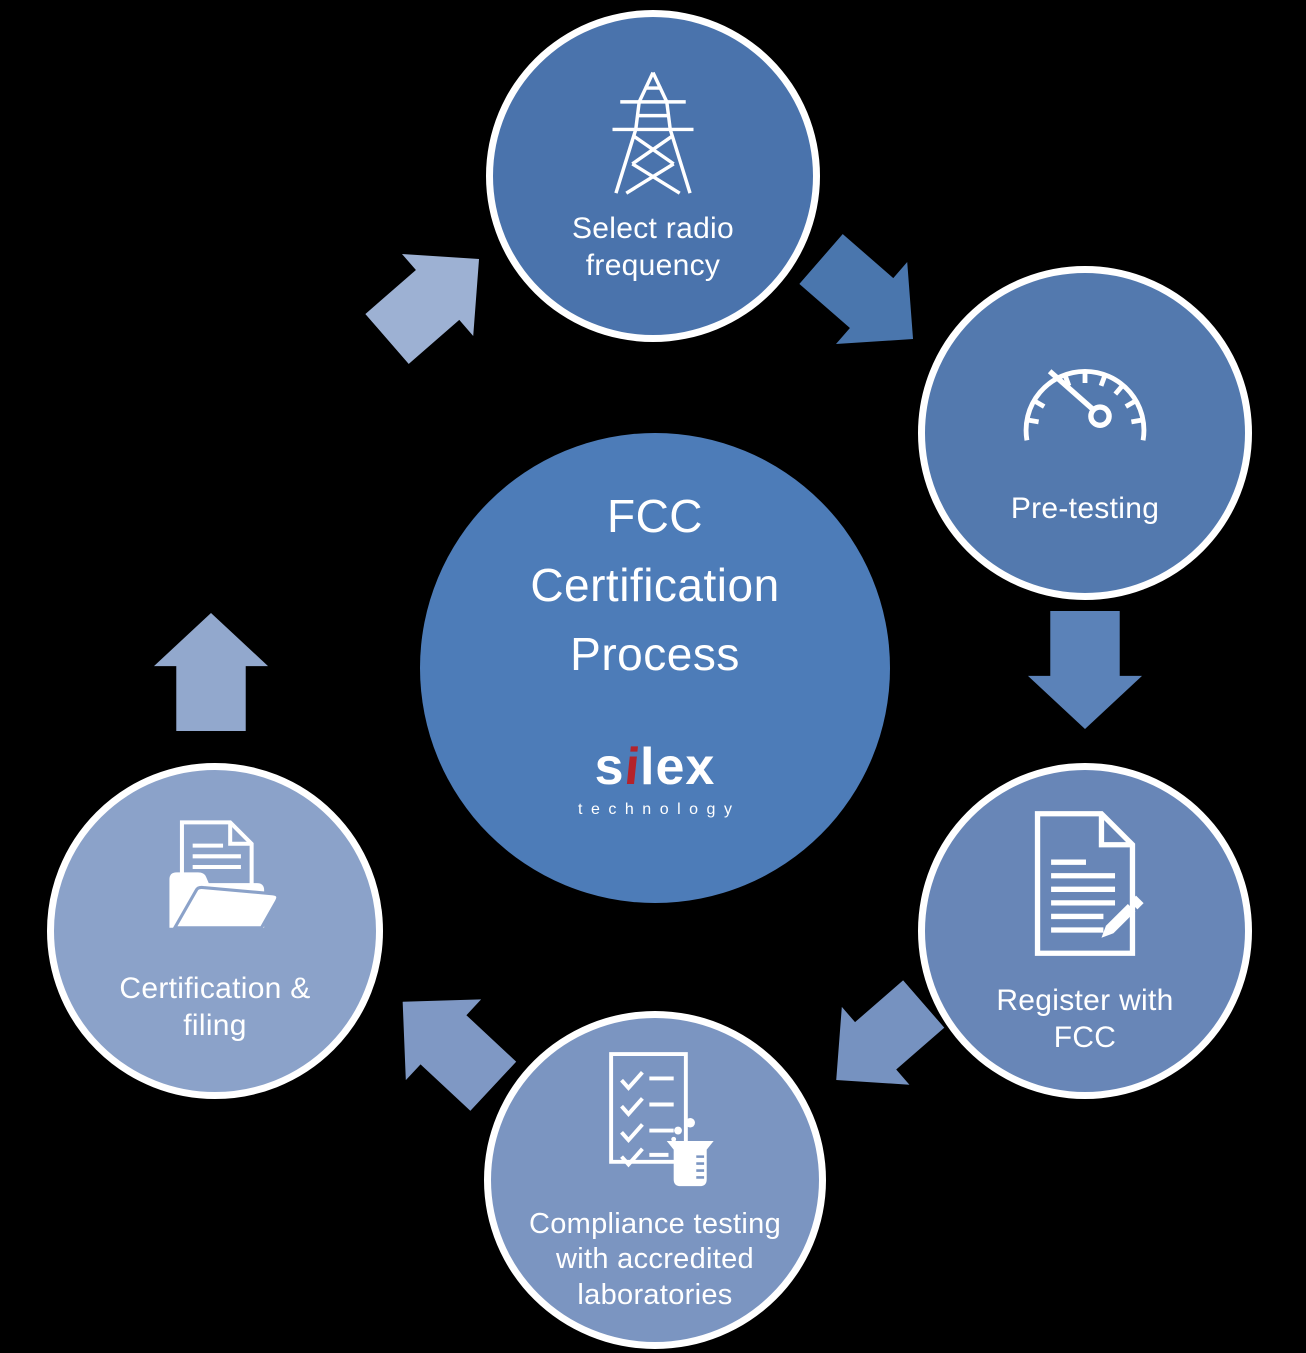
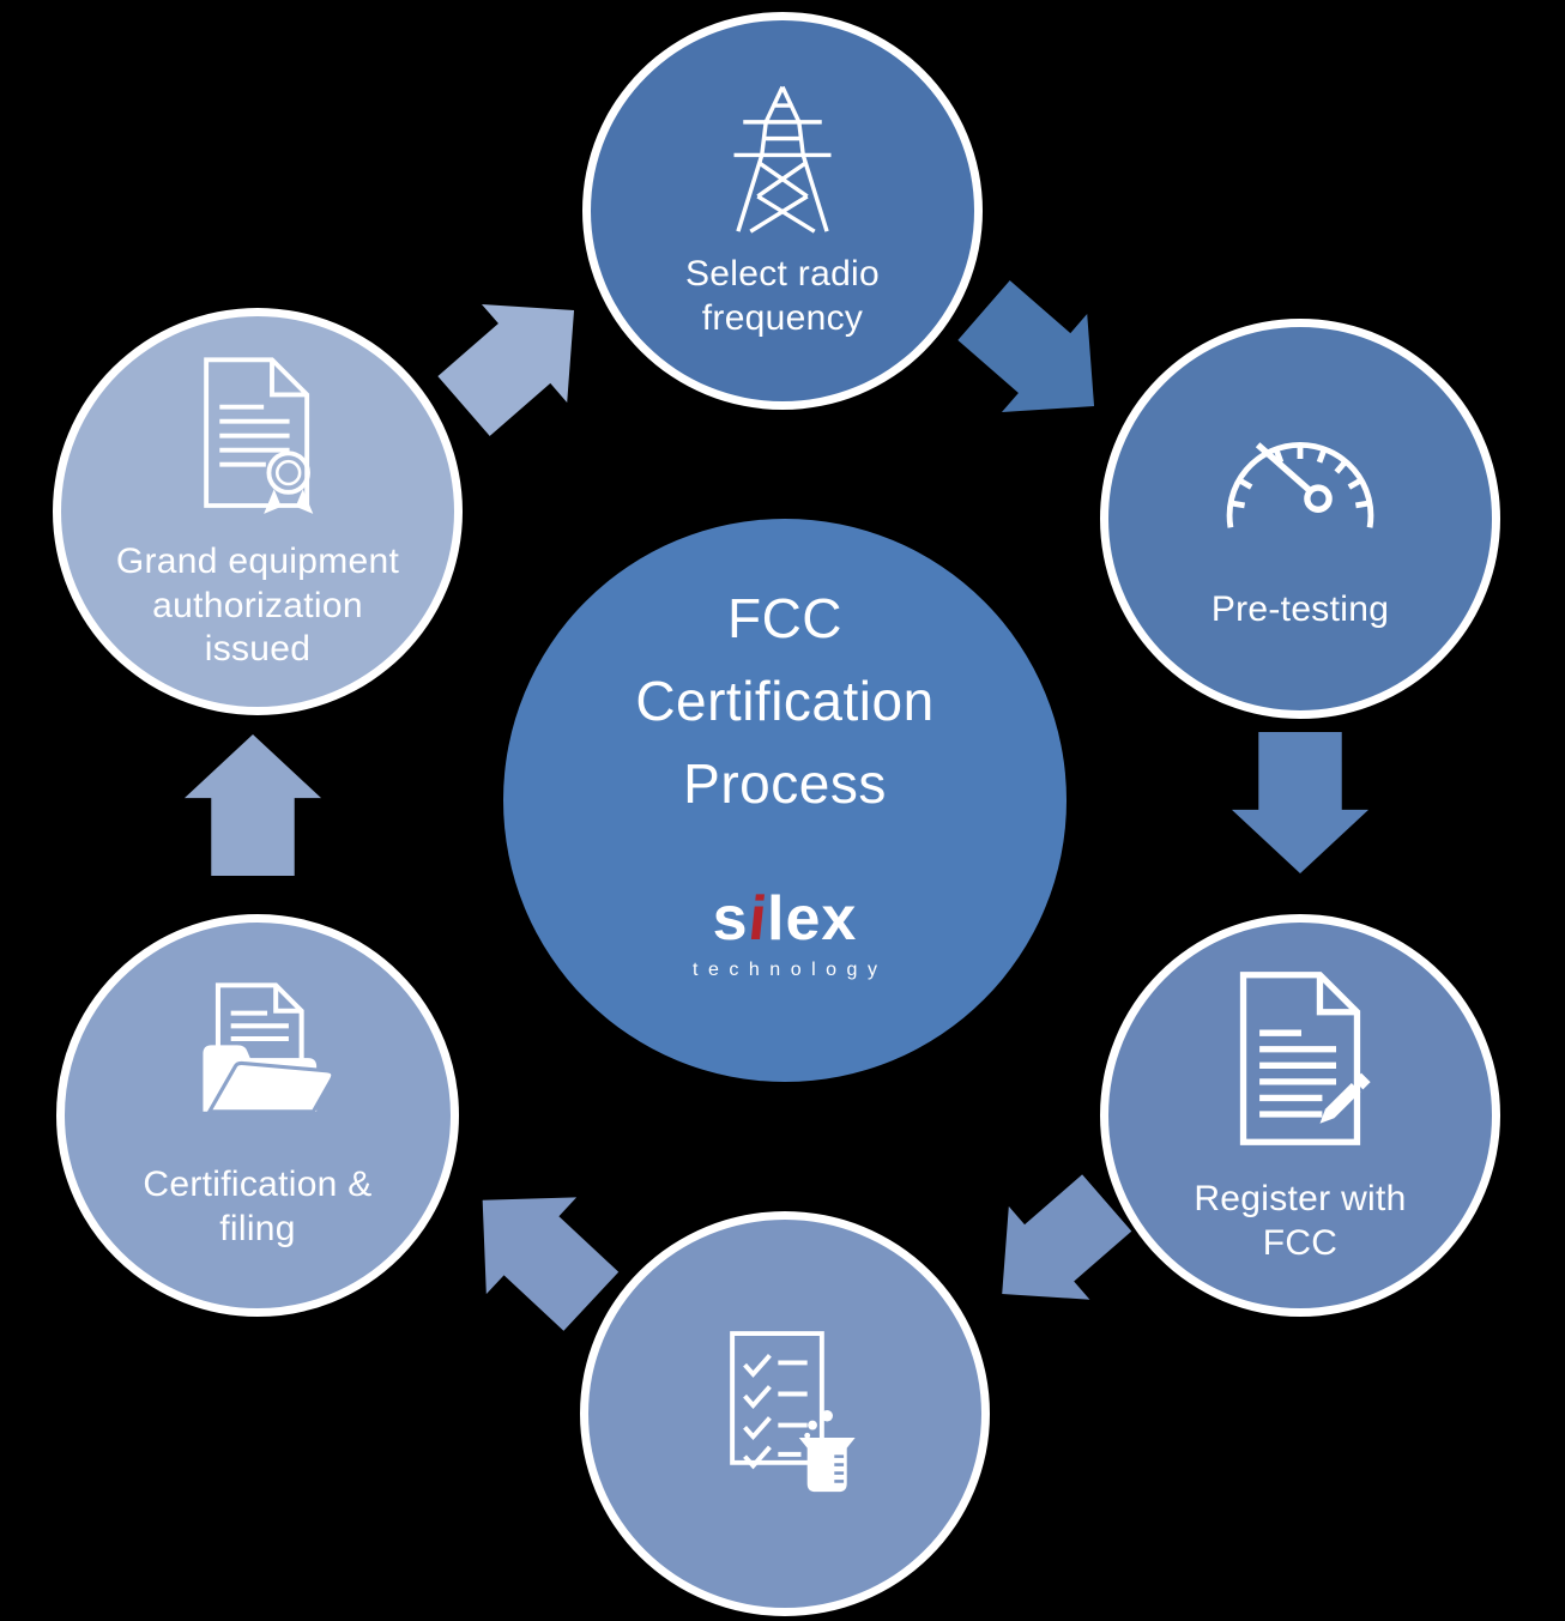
  FCC
  Certification
  Process
  technology
  Select radio
  frequency
  Pre-testing
  Register with
  FCC
- Compliance testing
- with accredited
- laboratories
  Certification &
  filing
+ Grand equipment
+ authorization
+ issued
